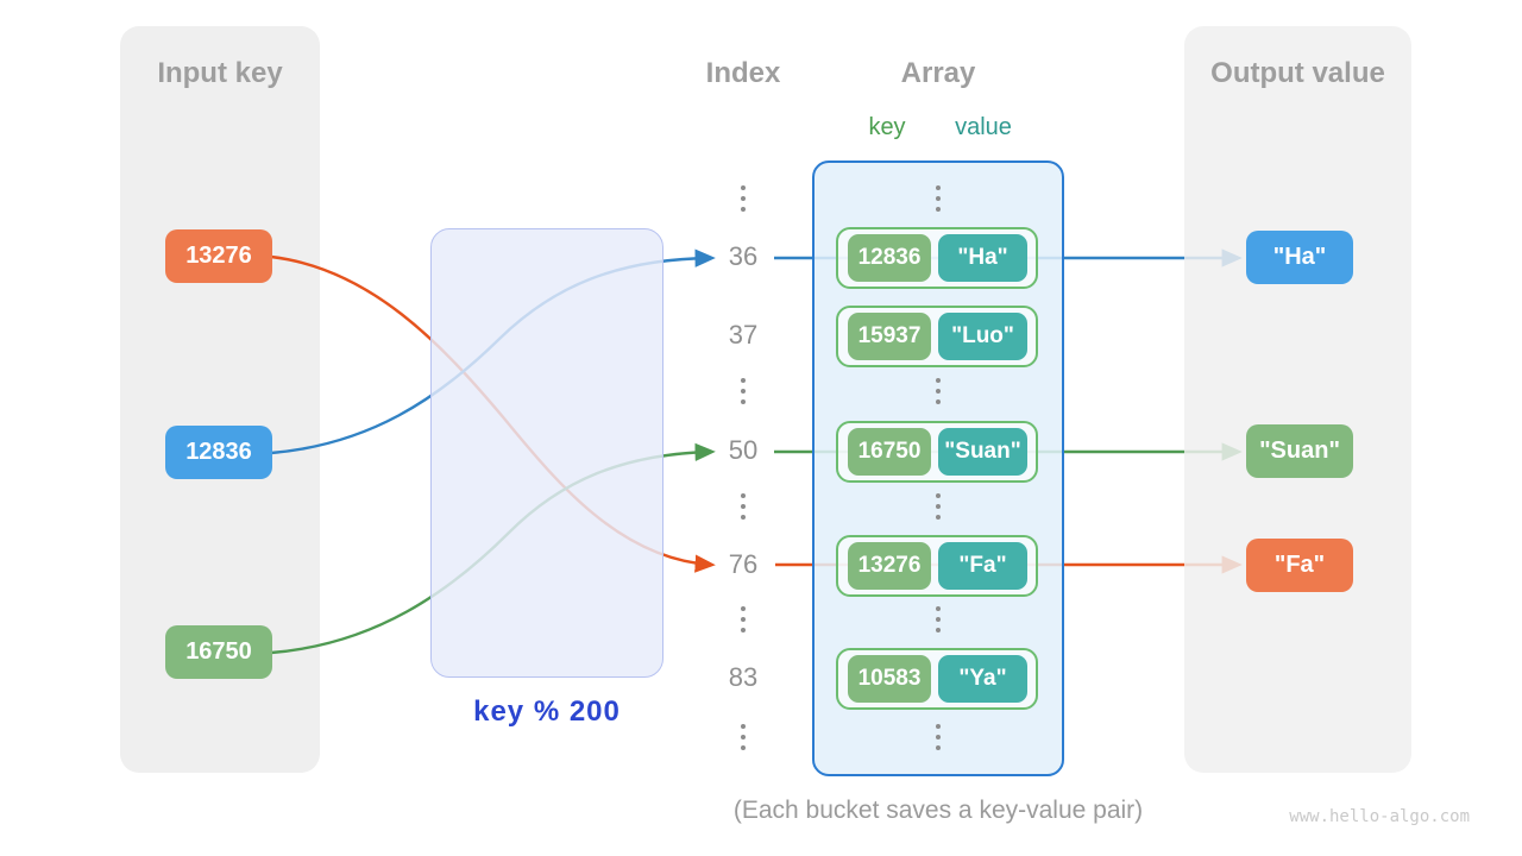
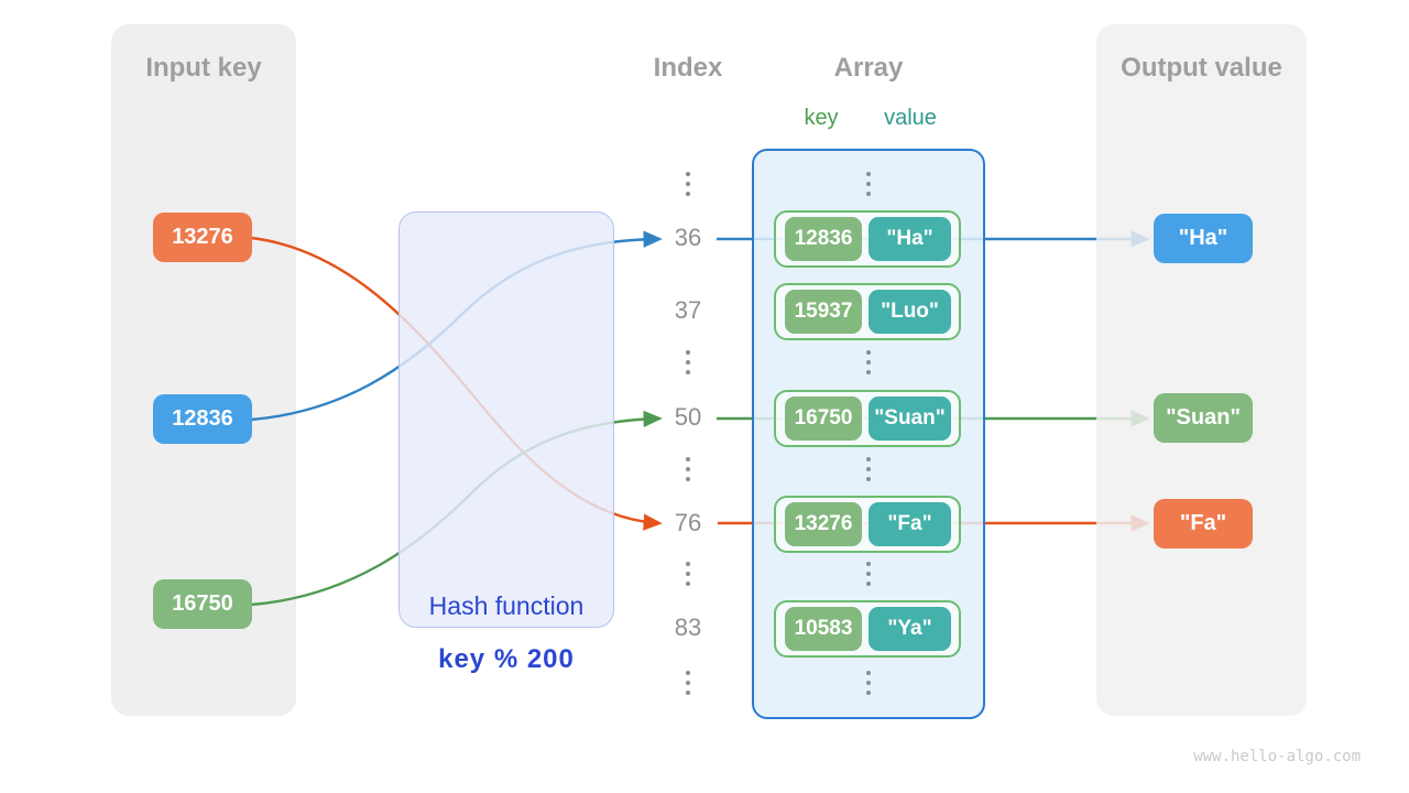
  Input key
+ Hash function
  key % 200
  Index
  Array
  Output value
  key
  value
  13276
  12836
  16750
  36
  37
  50
  76
  83
  12836
  "Ha"
  15937
  "Luo"
  16750
  "Suan"
  13276
  "Fa"
  10583
  "Ya"
  "Ha"
  "Suan"
  "Fa"
- (Each bucket saves a key-value pair)
  www.hello-algo.com
